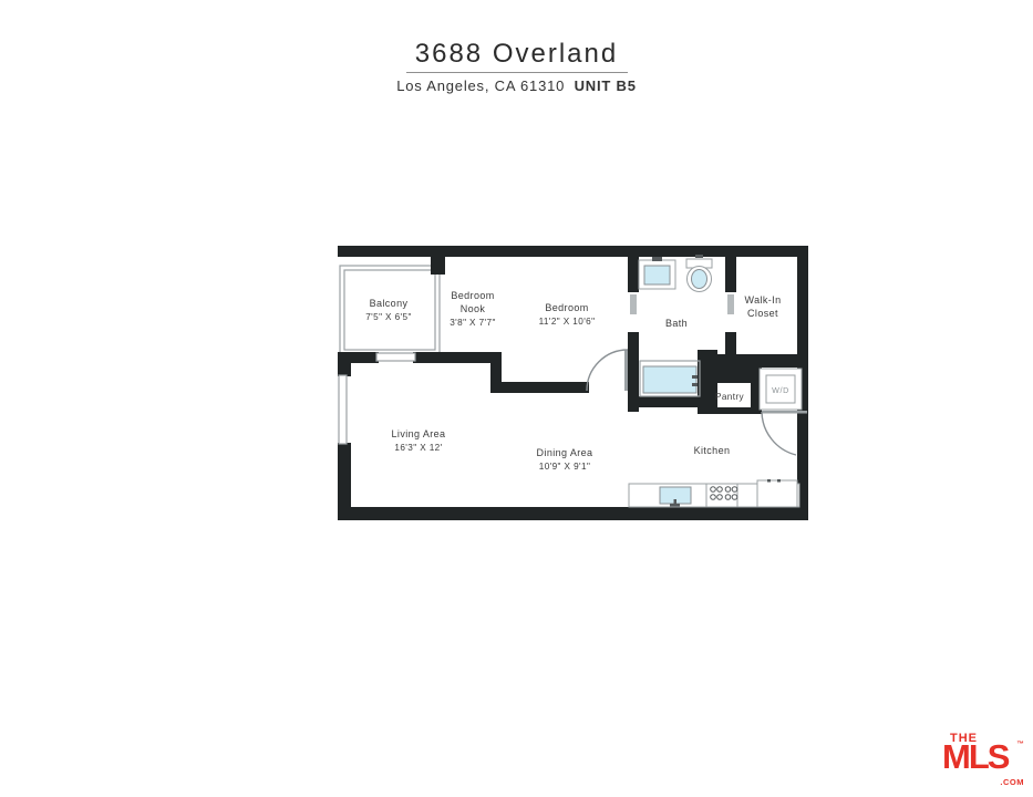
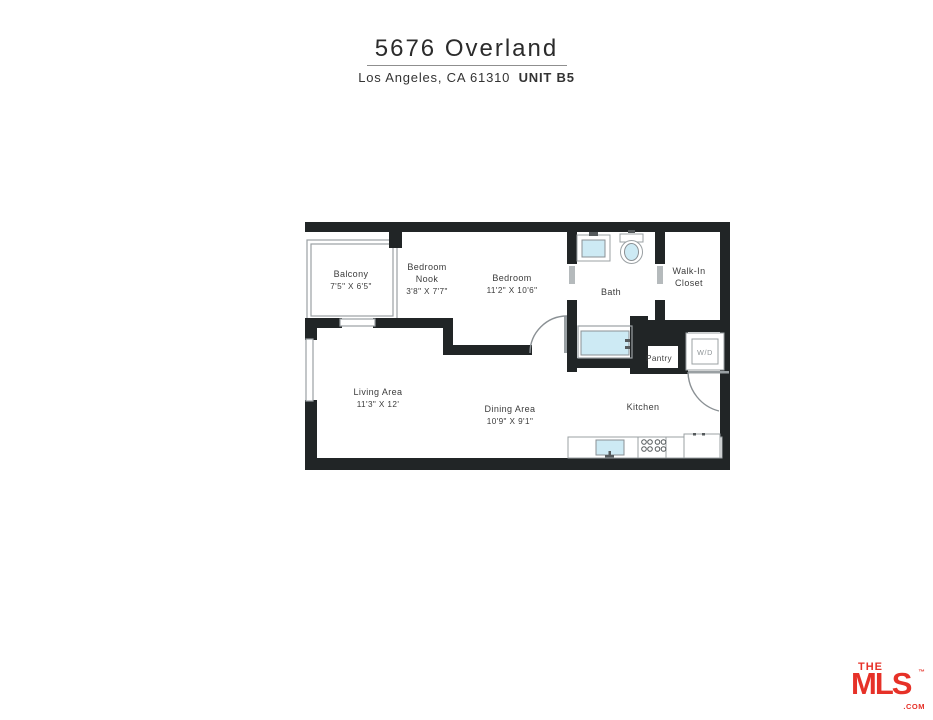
- 3688 Overland
+ 5676 Overland
  Los Angeles, CA 61310 UNIT B5
  Balcony
  7'5" X 6'5"
  Bedroom
  Nook
  3'8" X 7'7"
  Bedroom
  11'2" X 10'6"
  Bath
  Walk-In
  Closet
  Living Area
- 16'3" X 12'
+ 11'3" X 12'
  Dining Area
  10'9" X 9'1"
  Kitchen
  Pantry
  W/D
  THE
  MLS
  .COM
